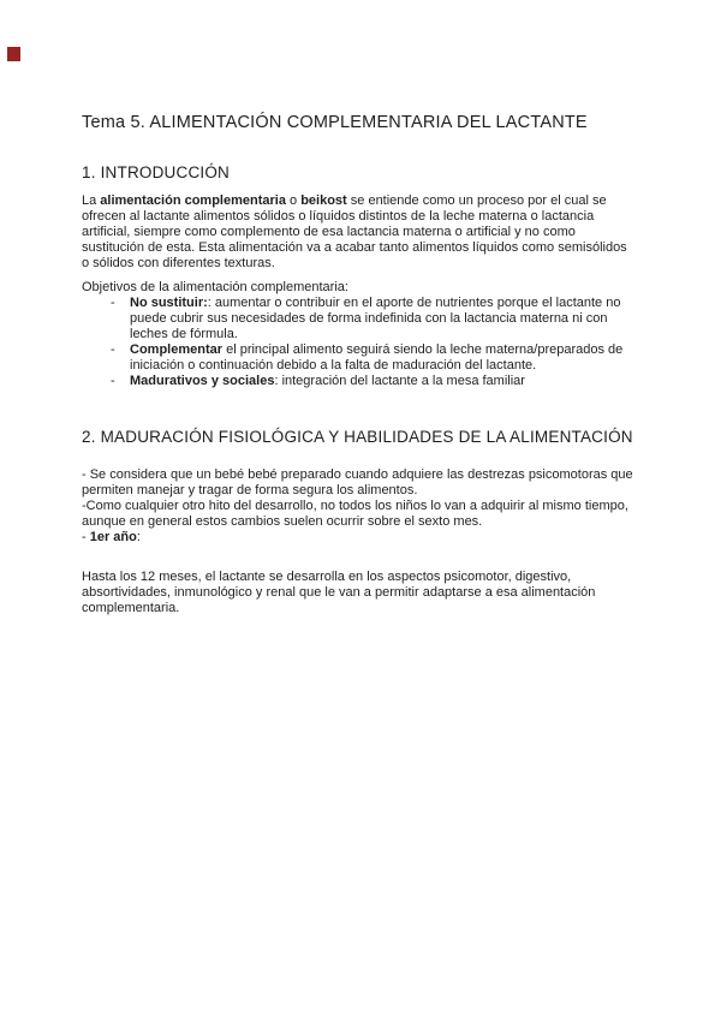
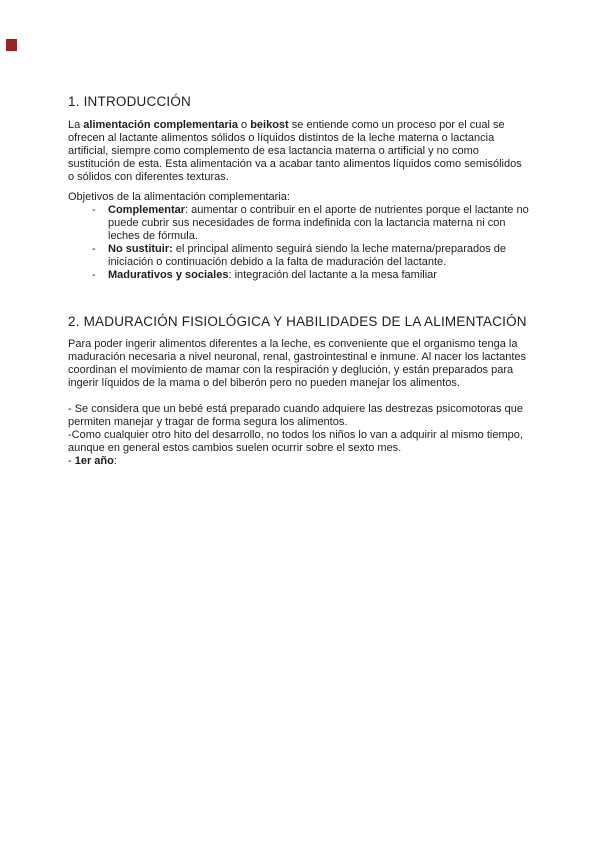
- Tema 5. ALIMENTACIÓN COMPLEMENTARIA DEL LACTANTE
  1. INTRODUCCIÓN
  La alimentación complementaria o beikost se entiende como un proceso por el cual se ofrecen al lactante alimentos sólidos o líquidos distintos de la leche materna o lactancia artificial, siempre como complemento de esa lactancia materna o artificial y no como sustitución de esta. Esta alimentación va a acabar tanto alimentos líquidos como semisólidos o sólidos con diferentes texturas.
  Objetivos de la alimentación complementaria:
  -
- No sustituir:: aumentar o contribuir en el aporte de nutrientes porque el lactante no puede cubrir sus necesidades de forma indefinida con la lactancia materna ni con leches de fórmula.
+ Complementar: aumentar o contribuir en el aporte de nutrientes porque el lactante no puede cubrir sus necesidades de forma indefinida con la lactancia materna ni con leches de fórmula.
  -
- Complementar el principal alimento seguirá siendo la leche materna/preparados de iniciación o continuación debido a la falta de maduración del lactante.
+ No sustituir: el principal alimento seguirá siendo la leche materna/preparados de iniciación o continuación debido a la falta de maduración del lactante.
  -
  Madurativos y sociales: integración del lactante a la mesa familiar
  2. MADURACIÓN FISIOLÓGICA Y HABILIDADES DE LA ALIMENTACIÓN
+ Para poder ingerir alimentos diferentes a la leche, es conveniente que el organismo tenga la maduración necesaria a nivel neuronal, renal, gastrointestinal e inmune. Al nacer los lactantes coordinan el movimiento de mamar con la respiración y deglución, y están preparados para ingerir líquidos de la mama o del biberón pero no pueden manejar los alimentos.
- - Se considera que un bebé bebé preparado cuando adquiere las destrezas psicomotoras que permiten manejar y tragar de forma segura los alimentos.
+ - Se considera que un bebé está preparado cuando adquiere las destrezas psicomotoras que permiten manejar y tragar de forma segura los alimentos.
  -Como cualquier otro hito del desarrollo, no todos los niños lo van a adquirir al mismo tiempo, aunque en general estos cambios suelen ocurrir sobre el sexto mes.
  - 1er año:
- Hasta los 12 meses, el lactante se desarrolla en los aspectos psicomotor, digestivo, absortividades, inmunológico y renal que le van a permitir adaptarse a esa alimentación complementaria.
